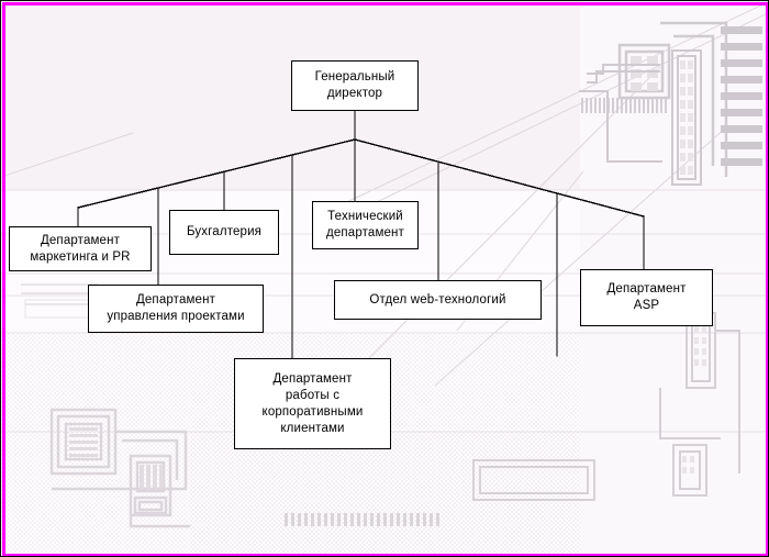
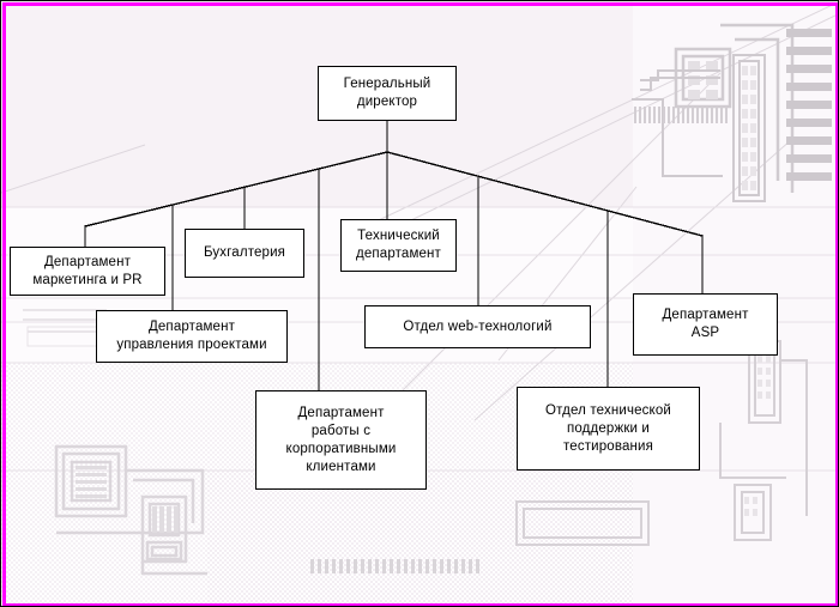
  Генеральный
  директор
  Департамент
  маркетинга и PR
  Департамент
  управления проектами
  Бухгалтерия
  Департамент
  работы с
  корпоративными
  клиентами
  Технический
  департамент
  Отдел web-технологий
+ Отдел технической
+ поддержки и
+ тестирования
  Департамент
  ASP
